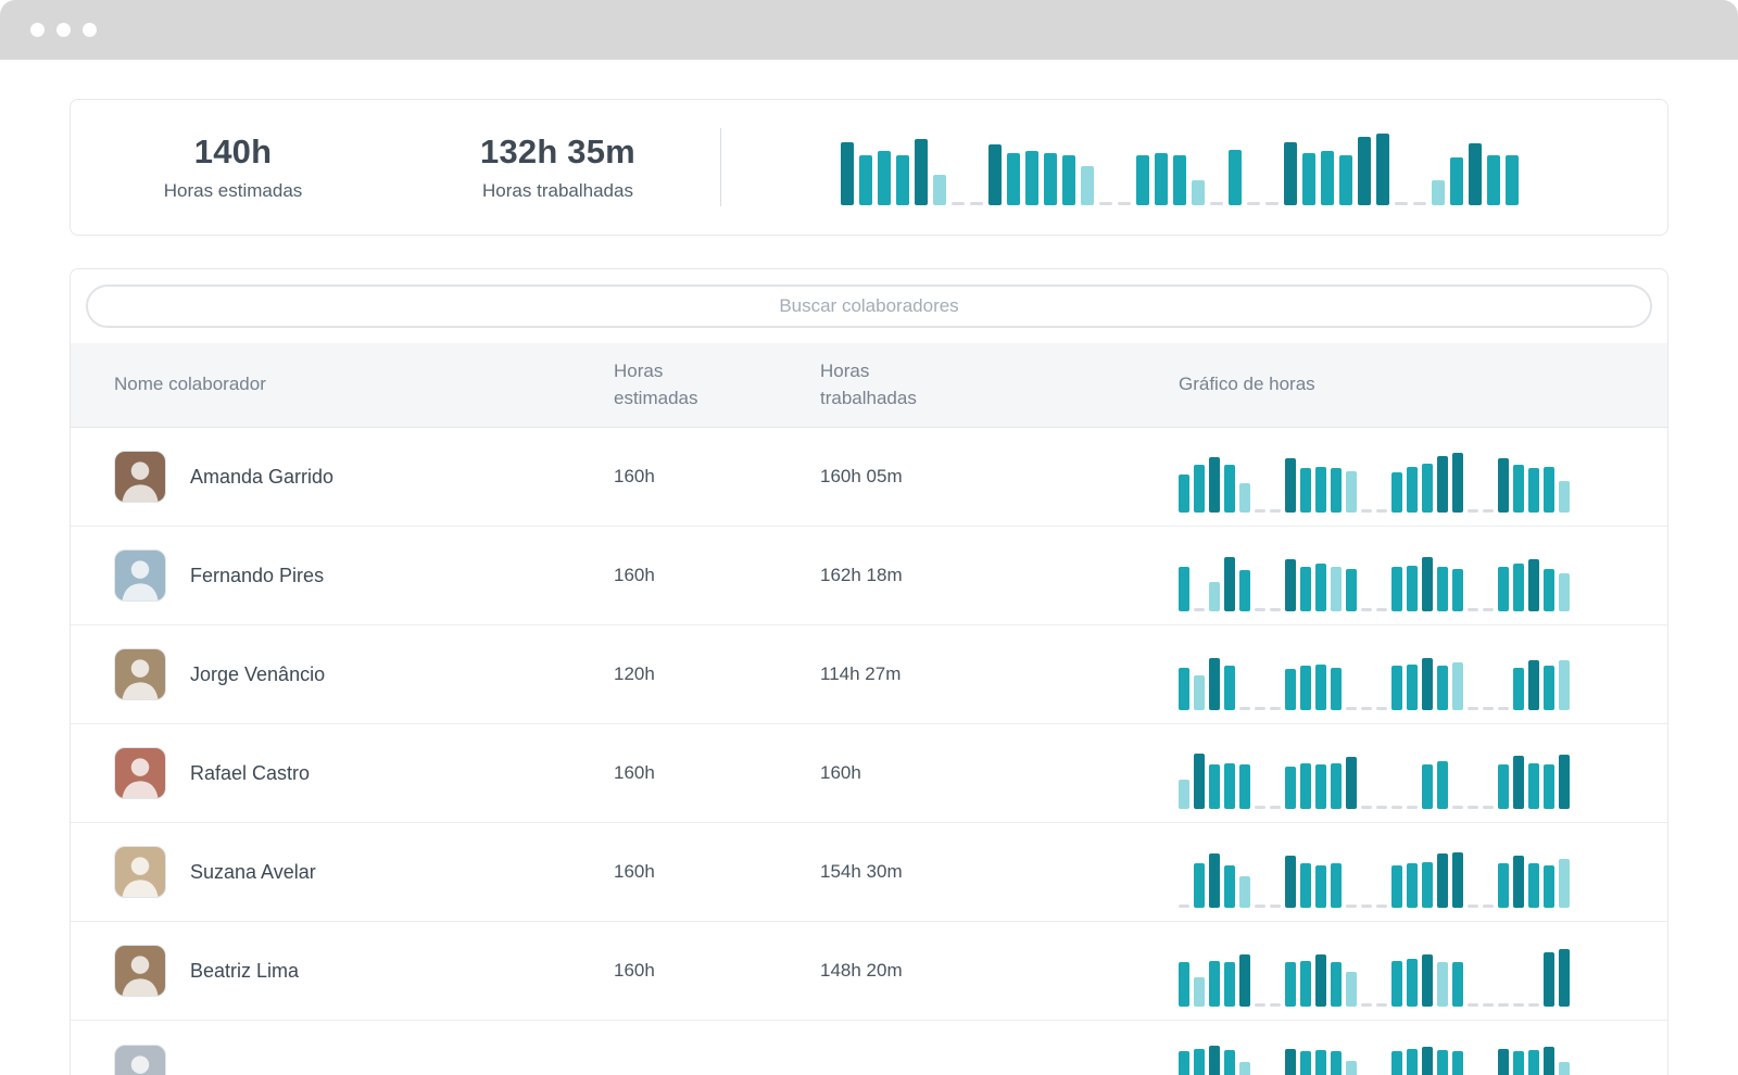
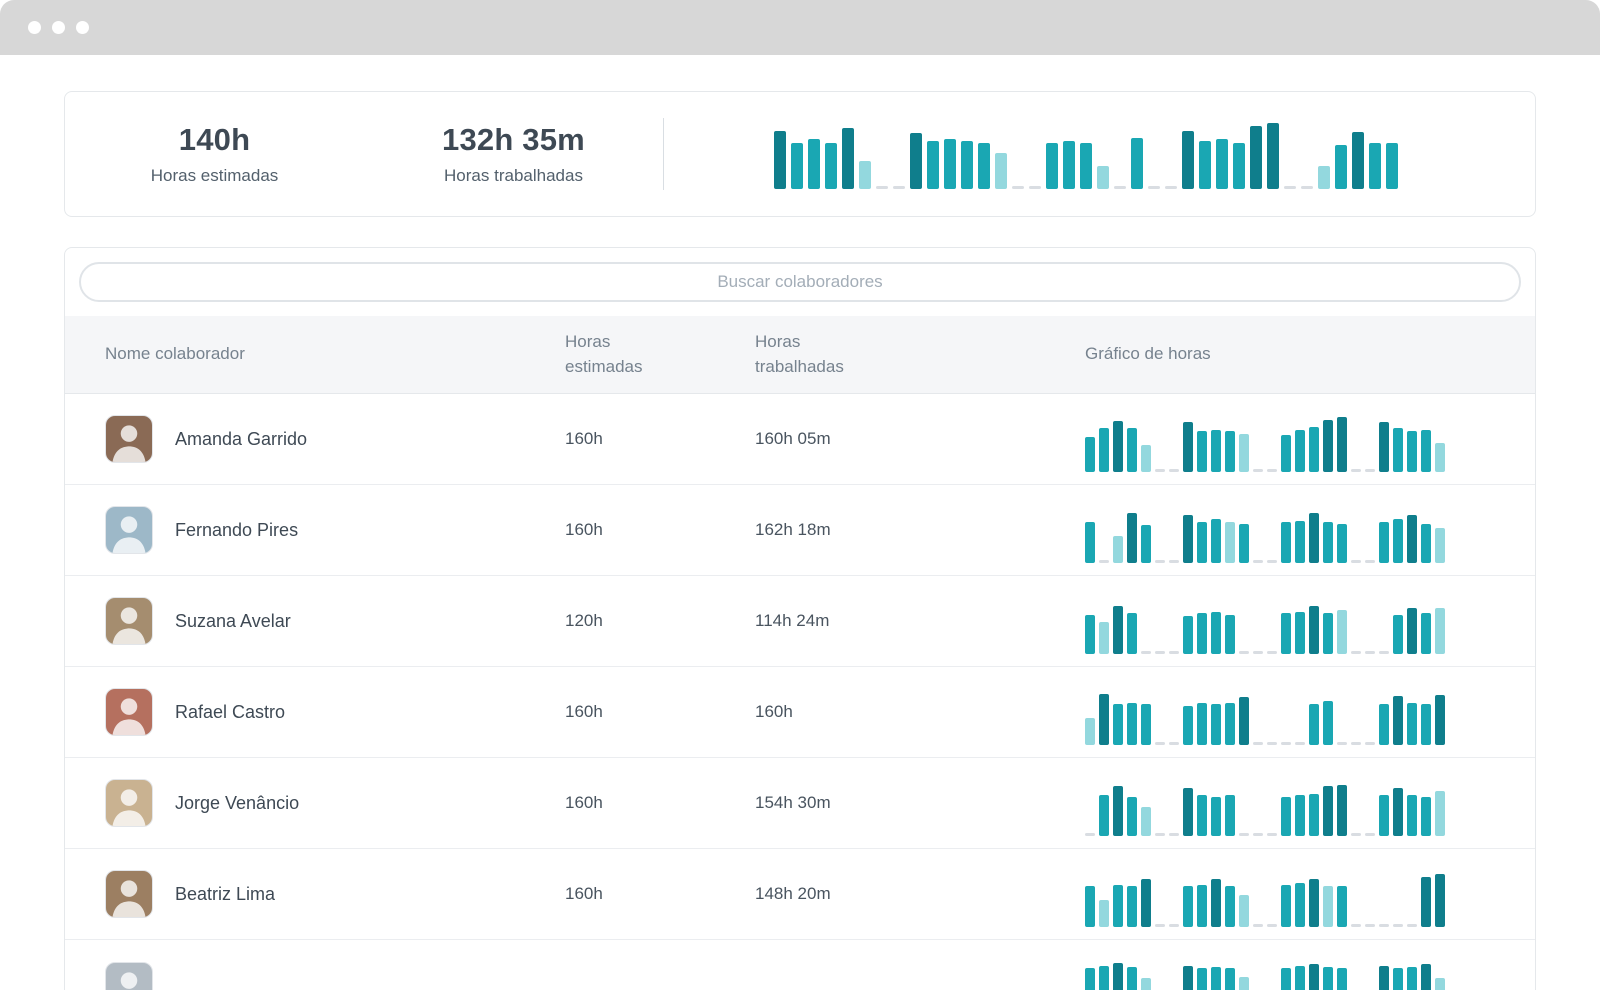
  140h
  Horas estimadas
  132h 35m
  Horas trabalhadas
  Buscar colaboradores
  Nome colaborador
  Horas estimadas
  Horas trabalhadas
  Gráfico de horas
  Amanda Garrido
  160h
  160h 05m
  Fernando Pires
  160h
  162h 18m
- Jorge Venâncio
+ Suzana Avelar
  120h
- 114h 27m
+ 114h 24m
  Rafael Castro
  160h
  160h
- Suzana Avelar
+ Jorge Venâncio
  160h
  154h 30m
  Beatriz Lima
  160h
  148h 20m
